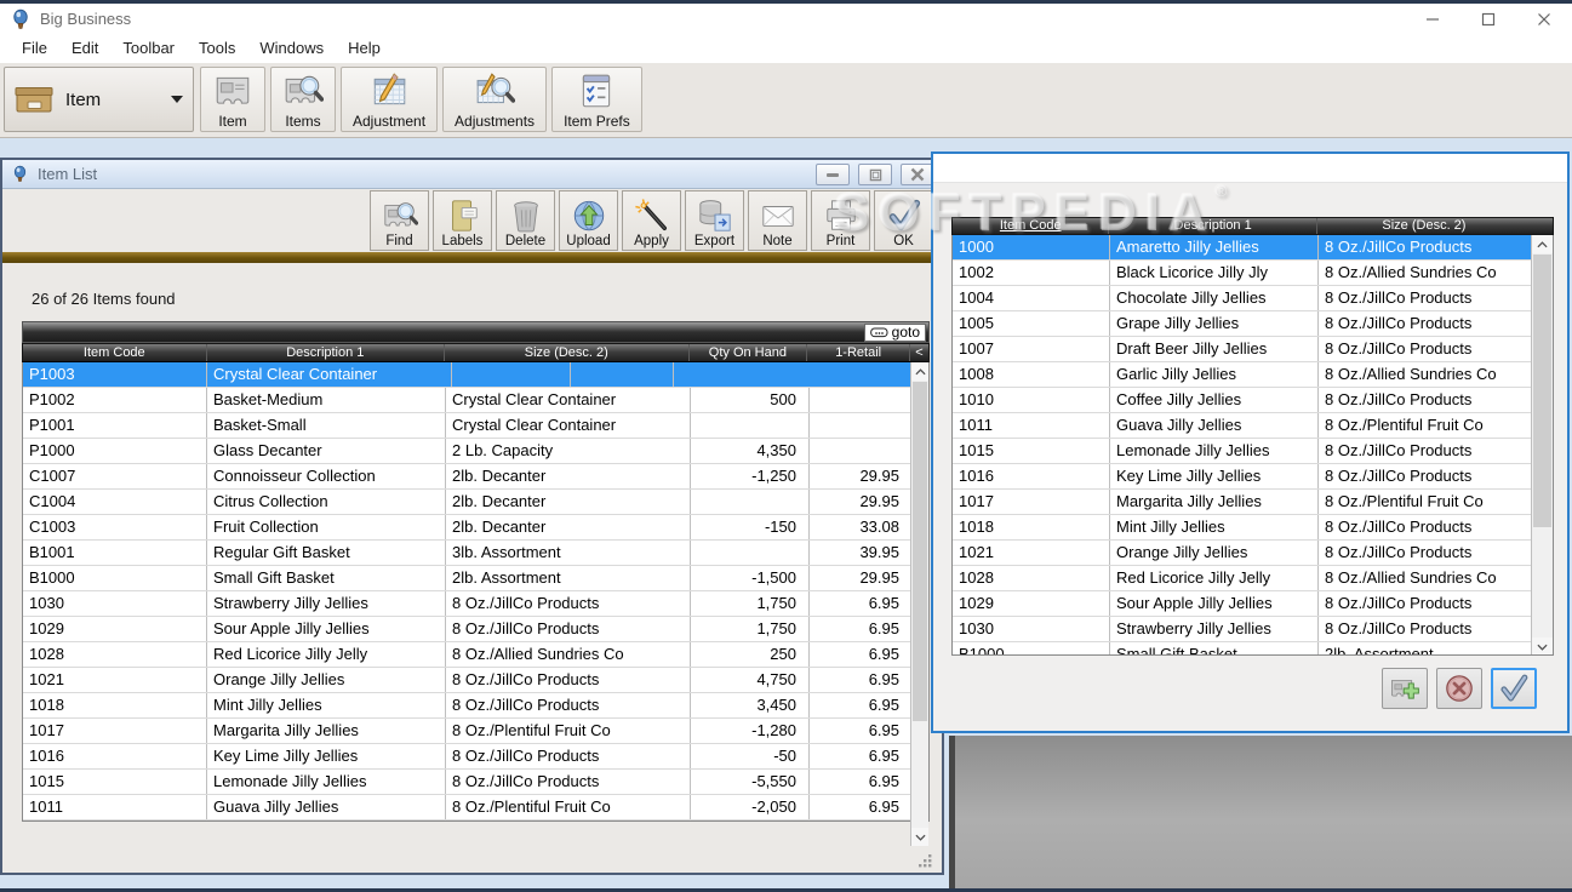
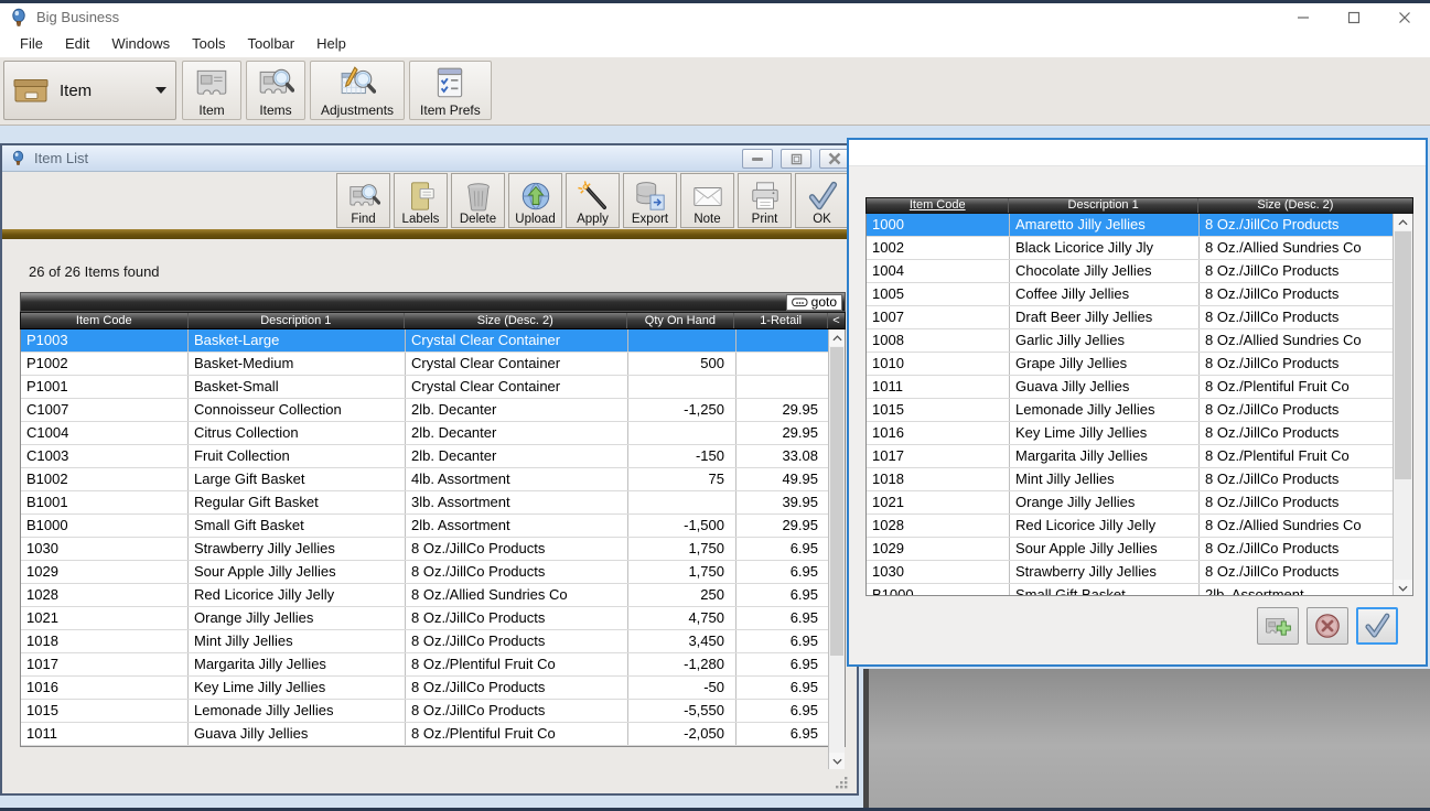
  Big Business
  File
  Edit
- Toolbar
+ Windows
  Tools
- Windows
+ Toolbar
  Help
  Item
  Item
  Items
- Adjustment
  Adjustments
  Item Prefs
  Item List
  Find
  Labels
  Delete
  Upload
  Apply
  Export
  Note
  Print
  OK
  26 of 26 Items found
  goto
  Item Code
  Description 1
  Size (Desc. 2)
  Qty On Hand
  1-Retail
  <
  P1003
+ Basket-Large
  Crystal Clear Container
  P1002
  Basket-Medium
  Crystal Clear Container
  500
  P1001
  Basket-Small
  Crystal Clear Container
- P1000
- Glass Decanter
- 2 Lb. Capacity
- 4,350
  C1007
  Connoisseur Collection
  2lb. Decanter
  -1,250
  29.95
  C1004
  Citrus Collection
  2lb. Decanter
  29.95
  C1003
  Fruit Collection
  2lb. Decanter
  -150
  33.08
+ B1002
+ Large Gift Basket
+ 4lb. Assortment
+ 75
+ 49.95
  B1001
  Regular Gift Basket
  3lb. Assortment
  39.95
  B1000
  Small Gift Basket
  2lb. Assortment
  -1,500
  29.95
  1030
  Strawberry Jilly Jellies
  8 Oz./JillCo Products
  1,750
  6.95
  1029
  Sour Apple Jilly Jellies
  8 Oz./JillCo Products
  1,750
  6.95
  1028
  Red Licorice Jilly Jelly
  8 Oz./Allied Sundries Co
  250
  6.95
  1021
  Orange Jilly Jellies
  8 Oz./JillCo Products
  4,750
  6.95
  1018
  Mint Jilly Jellies
  8 Oz./JillCo Products
  3,450
  6.95
  1017
  Margarita Jilly Jellies
  8 Oz./Plentiful Fruit Co
  -1,280
  6.95
  1016
  Key Lime Jilly Jellies
  8 Oz./JillCo Products
  -50
  6.95
  1015
  Lemonade Jilly Jellies
  8 Oz./JillCo Products
  -5,550
  6.95
  1011
  Guava Jilly Jellies
  8 Oz./Plentiful Fruit Co
  -2,050
  6.95
  Item Code
  Description 1
  Size (Desc. 2)
  1000
  Amaretto Jilly Jellies
  8 Oz./JillCo Products
  1002
  Black Licorice Jilly Jly
  8 Oz./Allied Sundries Co
  1004
  Chocolate Jilly Jellies
  8 Oz./JillCo Products
  1005
- Grape Jilly Jellies
+ Coffee Jilly Jellies
  8 Oz./JillCo Products
  1007
  Draft Beer Jilly Jellies
  8 Oz./JillCo Products
  1008
  Garlic Jilly Jellies
  8 Oz./Allied Sundries Co
  1010
- Coffee Jilly Jellies
+ Grape Jilly Jellies
  8 Oz./JillCo Products
  1011
  Guava Jilly Jellies
  8 Oz./Plentiful Fruit Co
  1015
  Lemonade Jilly Jellies
  8 Oz./JillCo Products
  1016
  Key Lime Jilly Jellies
  8 Oz./JillCo Products
  1017
  Margarita Jilly Jellies
  8 Oz./Plentiful Fruit Co
  1018
  Mint Jilly Jellies
  8 Oz./JillCo Products
  1021
  Orange Jilly Jellies
  8 Oz./JillCo Products
  1028
  Red Licorice Jilly Jelly
  8 Oz./Allied Sundries Co
  1029
  Sour Apple Jilly Jellies
  8 Oz./JillCo Products
  1030
  Strawberry Jilly Jellies
  8 Oz./JillCo Products
  B1000
  Small Gift Basket
  2lb. Assortment
- SOFTPEDIA®
